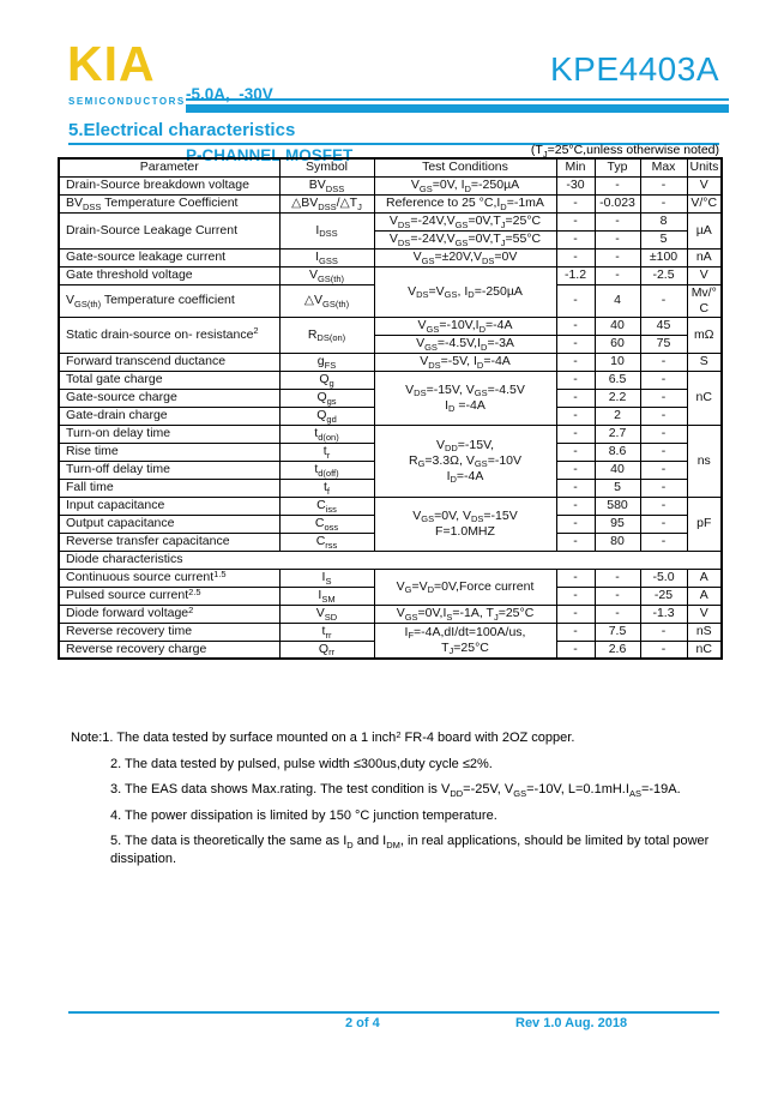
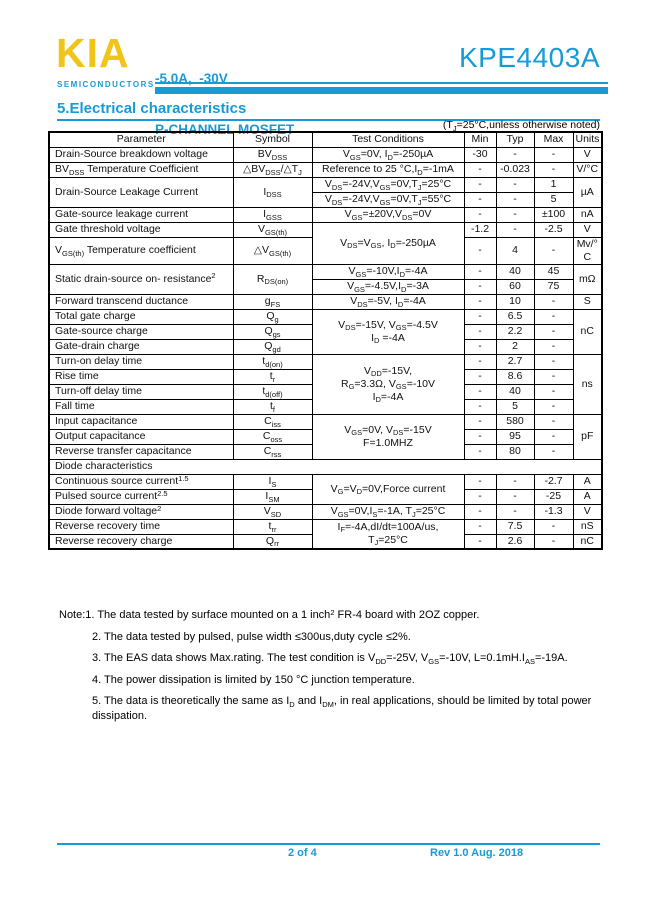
  KIA
  SEMICONDUCTORS
  -5.0A, -30V
  P-CHANNEL MOSFET
  KPE4403A
  5.Electrical characteristics
  (TJ=25°C,unless otherwise noted)
  Parameter	Symbol	Test Conditions	Min	Typ	Max	Units
  Drain-Source breakdown voltage	BVDSS	VGS=0V, ID=-250µA	-30	-	-	V
  BVDSS Temperature Coefficient	△BVDSS/△TJ	Reference to 25 °C,ID=-1mA	-	-0.023	-	V/°C
- Drain-Source Leakage Current	IDSS	VDS=-24V,VGS=0V,TJ=25°C	-	-	8	µA
+ Drain-Source Leakage Current	IDSS	VDS=-24V,VGS=0V,TJ=25°C	-	-	1	µA
  VDS=-24V,VGS=0V,TJ=55°C	-	-	5
  Gate-source leakage current	IGSS	VGS=±20V,VDS=0V	-	-	±100	nA
  Gate threshold voltage	VGS(th)	VDS=VGS, ID=-250µA	-1.2	-	-2.5	V
  VGS(th) Temperature coefficient	△VGS(th)	-	4	-	Mv/°C
  Static drain-source on- resistance2	RDS(on)	VGS=-10V,ID=-4A	-	40	45	mΩ
  VGS=-4.5V,ID=-3A	-	60	75
  Forward transcend ductance	gFS	VDS=-5V, ID=-4A	-	10	-	S
  Total gate charge	Qg	VDS=-15V, VGS=-4.5VID =-4A	-	6.5	-	nC
  Gate-source charge	Qgs	-	2.2	-
  Gate-drain charge	Qgd	-	2	-
  Turn-on delay time	td(on)	VDD=-15V,RG=3.3Ω, VGS=-10VID=-4A	-	2.7	-	ns
  Rise time	tr	-	8.6	-
  Turn-off delay time	td(off)	-	40	-
  Fall time	tf	-	5	-
  Input capacitance	Ciss	VGS=0V, VDS=-15VF=1.0MHZ	-	580	-	pF
  Output capacitance	Coss	-	95	-
  Reverse transfer capacitance	Crss	-	80	-
  Diode characteristics
- Continuous source current1.5	IS	VG=VD=0V,Force current	-	-	-5.0	A
+ Continuous source current1.5	IS	VG=VD=0V,Force current	-	-	-2.7	A
  Pulsed source current2.5	ISM	-	-	-25	A
  Diode forward voltage2	VSD	VGS=0V,IS=-1A, TJ=25°C	-	-	-1.3	V
  Reverse recovery time	trr	IF=-4A,dI/dt=100A/us,TJ=25°C	-	7.5	-	nS
  Reverse recovery charge	Qrr	-	2.6	-	nC
  Note:1. The data tested by surface mounted on a 1 inch2 FR-4 board with 2OZ copper.
  2. The data tested by pulsed, pulse width ≤300us,duty cycle ≤2%.
  3. The EAS data shows Max.rating. The test condition is VDD=-25V, VGS=-10V, L=0.1mH.IAS=-19A.
  4. The power dissipation is limited by 150 °C junction temperature.
  5. The data is theoretically the same as ID and IDM, in real applications, should be limited by total power dissipation.
  2 of 4
  Rev 1.0 Aug. 2018
